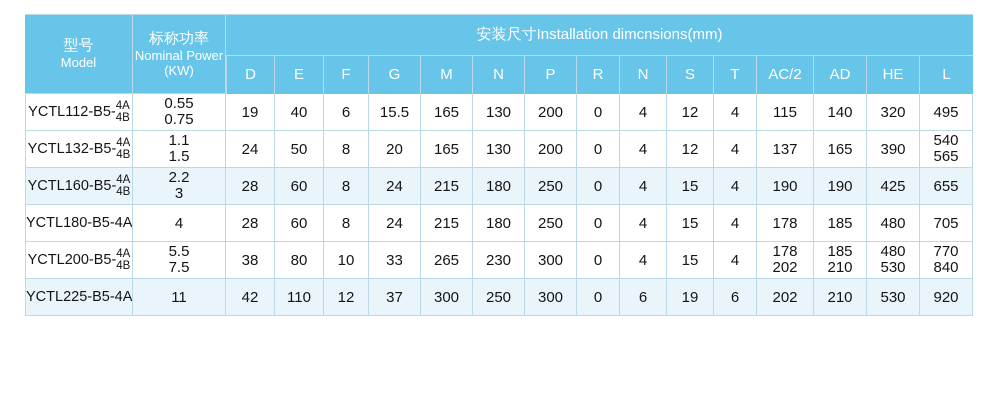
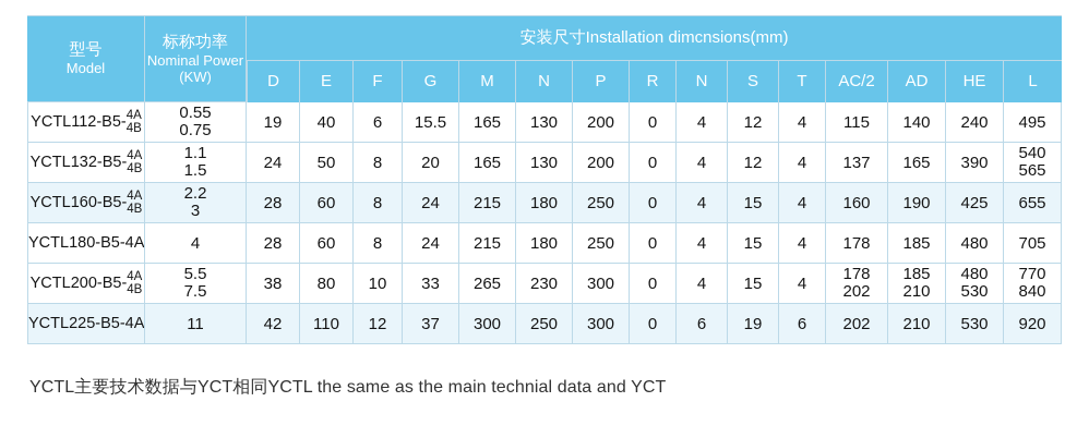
  型号 Model	标称功率 Nominal Power (KW)	安装尺寸Installation dimcnsions(mm)
  D	E	F	G	M	N	P	R	N	S	T	AC/2	AD	HE	L
- YCTL112-B5-4A4B	0.550.75	19	40	6	15.5	165	130	200	0	4	12	4	115	140	320	495
+ YCTL112-B5-4A4B	0.550.75	19	40	6	15.5	165	130	200	0	4	12	4	115	140	240	495
  YCTL132-B5-4A4B	1.11.5	24	50	8	20	165	130	200	0	4	12	4	137	165	390	540565
- YCTL160-B5-4A4B	2.23	28	60	8	24	215	180	250	0	4	15	4	190	190	425	655
+ YCTL160-B5-4A4B	2.23	28	60	8	24	215	180	250	0	4	15	4	160	190	425	655
  YCTL180-B5-4A	4	28	60	8	24	215	180	250	0	4	15	4	178	185	480	705
  YCTL200-B5-4A4B	5.57.5	38	80	10	33	265	230	300	0	4	15	4	178202	185210	480530	770840
  YCTL225-B5-4A	11	42	110	12	37	300	250	300	0	6	19	6	202	210	530	920
+ YCTL主要技术数据与YCT相同YCTL the same as the main technial data and YCT
